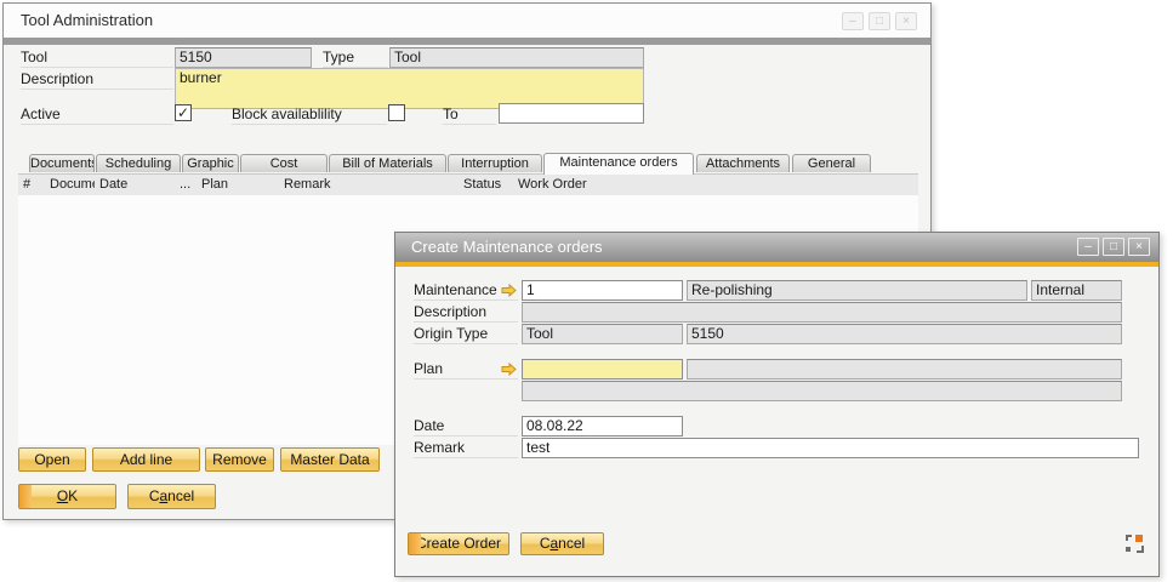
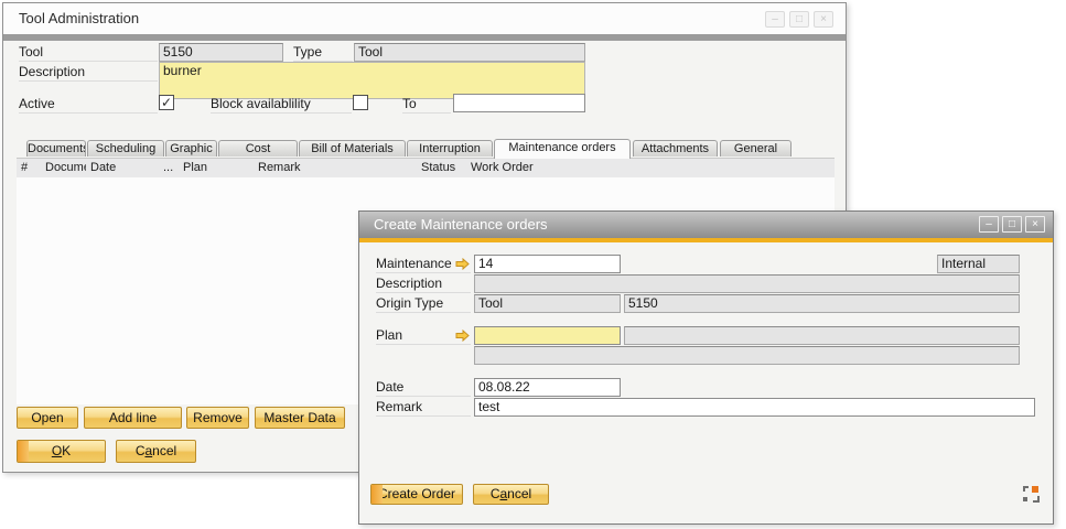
  Tool Administration
  –
  □
  ×
  Tool
  5150
  Type
  Tool
  Description
  burner
  Active
  ✓
  Block availablility
  To
  Documents
  Scheduling
  Graphic
  Cost
  Bill of Materials
  Interruption
  Maintenance orders
  Attachments
  General
  #
  Date
  ...
  Plan
  Remark
  Status
  Work Order
  Open
  Add line
  Remove
  Master Data
  OK
  Cancel
  Create Maintenance orders
  –
  □
  ×
  Maintenance
- 1
+ 14
- Re-polishing
  Internal
  Description
  Origin Type
  Tool
  5150
  Plan
  Date
  08.08.22
  Remark
  test
  Create Order
  Cancel
